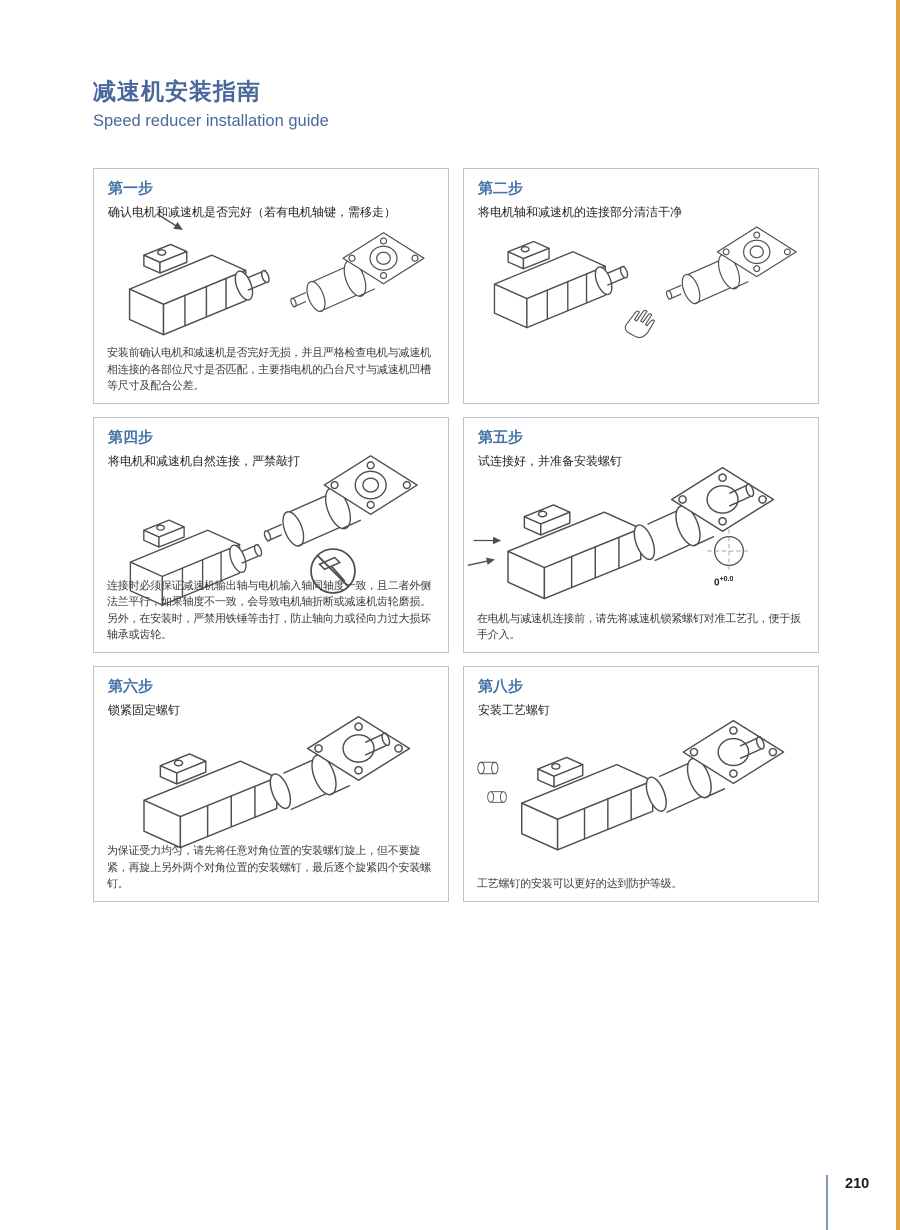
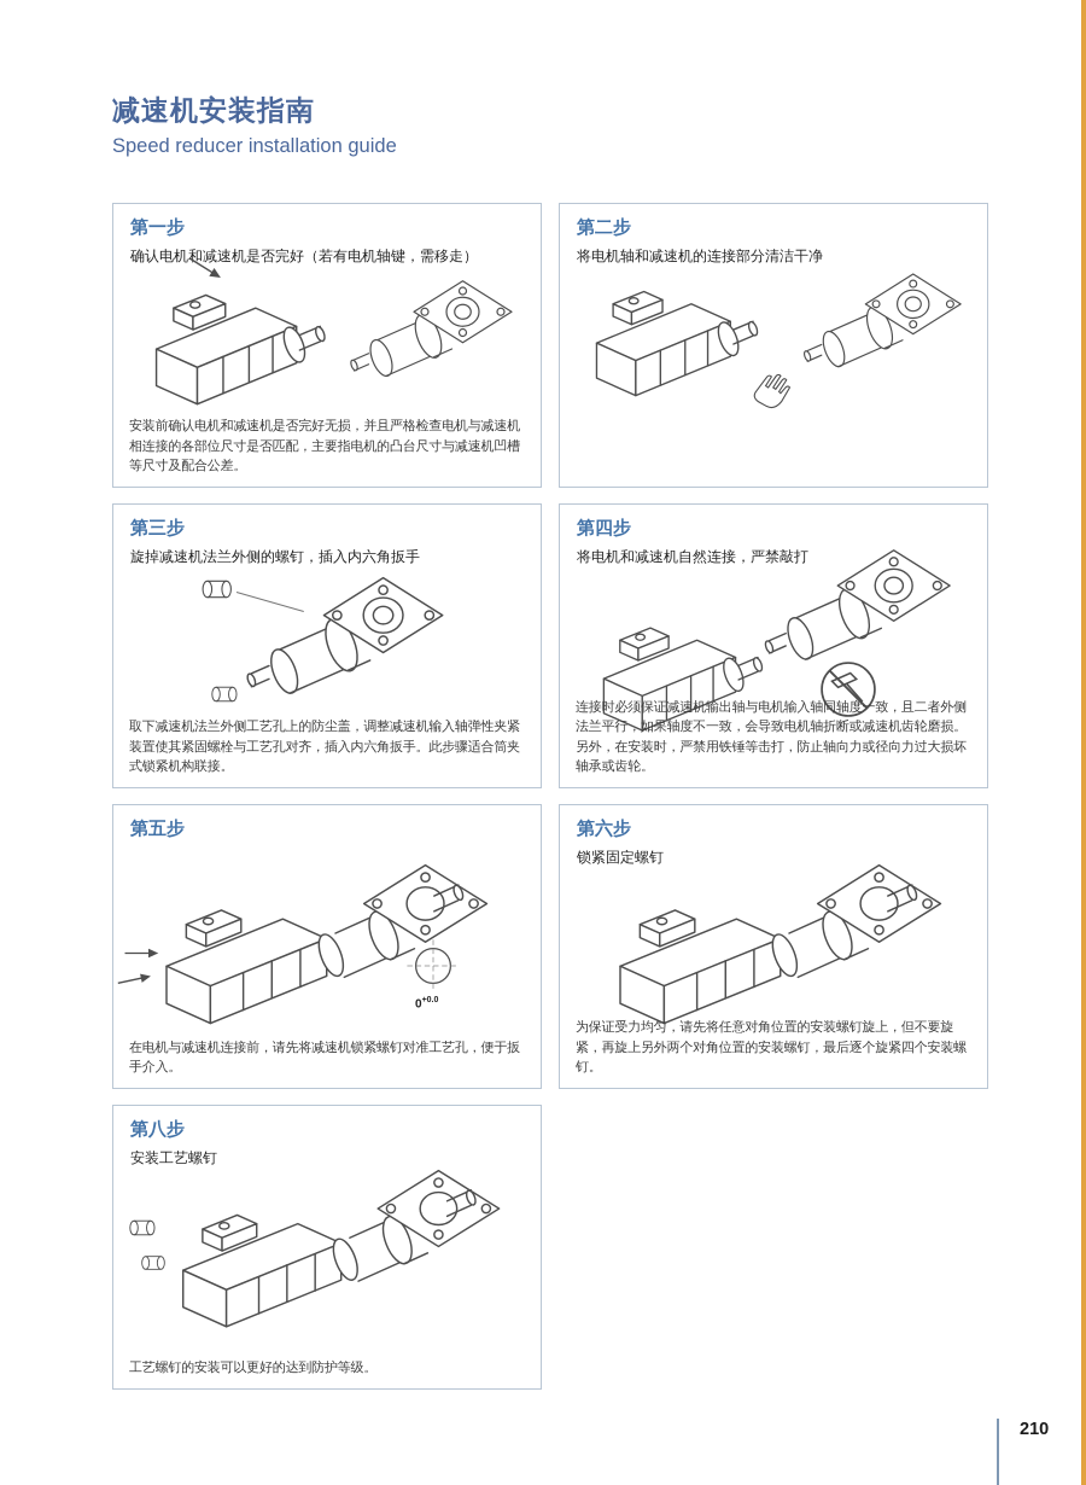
  减速机安装指南
  Speed reducer installation guide
  第一步
  确认电机和减速机是否完好（若有电机轴键，需移走）
  安装前确认电机和减速机是否完好无损，并且严格检查电机与减速机相连接的各部位尺寸是否匹配，主要指电机的凸台尺寸与减速机凹槽等尺寸及配合公差。
  第二步
  将电机轴和减速机的连接部分清洁干净
+ 第三步
+ 旋掉减速机法兰外侧的螺钉，插入内六角扳手
+ 取下减速机法兰外侧工艺孔上的防尘盖，调整减速机输入轴弹性夹紧装置使其紧固螺栓与工艺孔对齐，插入内六角扳手。此步骤适合筒夹式锁紧机构联接。
  第四步
  将电机和减速机自然连接，严禁敲打
  连接时必须保证减速机输出轴与电机输入轴同轴度一致，且二者外侧法兰平行，如果轴度不一致，会导致电机轴折断或减速机齿轮磨损。另外，在安装时，严禁用铁锤等击打，防止轴向力或径向力过大损坏轴承或齿轮。
  第五步
- 试连接好，并准备安装螺钉
  在电机与减速机连接前，请先将减速机锁紧螺钉对准工艺孔，便于扳手介入。
  第六步
  锁紧固定螺钉
  为保证受力均匀，请先将任意对角位置的安装螺钉旋上，但不要旋紧，再旋上另外两个对角位置的安装螺钉，最后逐个旋紧四个安装螺钉。
  第八步
  安装工艺螺钉
  工艺螺钉的安装可以更好的达到防护等级。
  210
